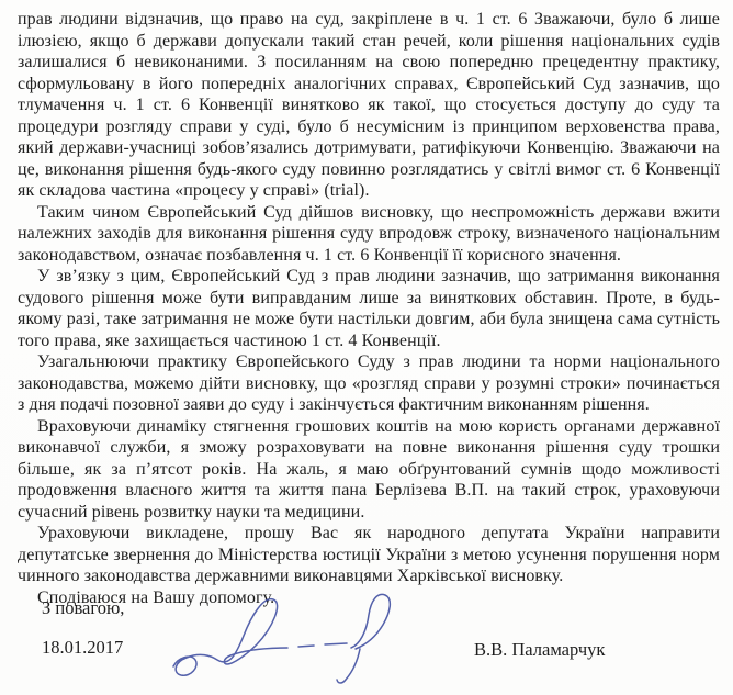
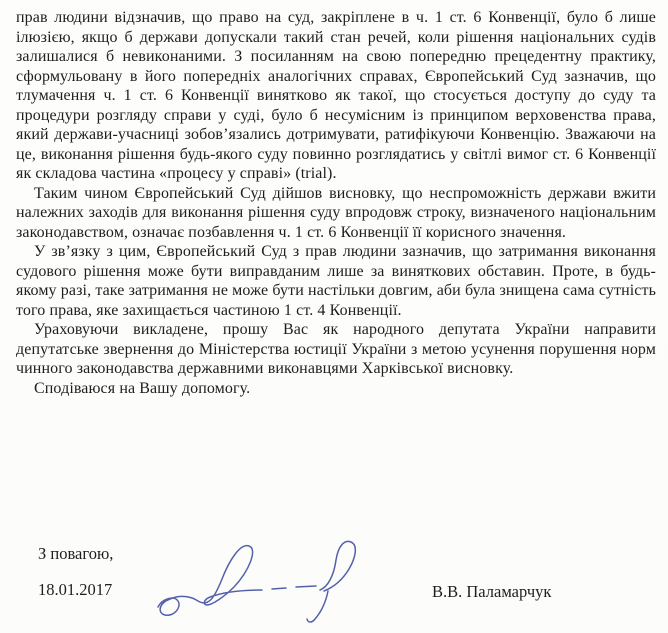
- прав людини відзначив, що право на суд, закріплене в ч. 1 ст. 6 Зважаючи, було б лише ілюзією, якщо б держави допускали такий стан речей, коли рішення національних судів залишалися б невиконаними. З посиланням на свою попередню прецедентну практику, сформульовану в його попередніх аналогічних справах, Європейський Суд зазначив, що тлумачення ч. 1 ст. 6 Конвенції винятково як такої, що стосується доступу до суду та процедури розгляду справи у суді, було б несумісним із принципом верховенства права, який держави-учасниці зобов’язались дотримувати, ратифікуючи Конвенцію. Зважаючи на це, виконання рішення будь-якого суду повинно розглядатись у світлі вимог ст. 6 Конвенції як складова частина «процесу у справі» (trial).
+ прав людини відзначив, що право на суд, закріплене в ч. 1 ст. 6 Конвенції, було б лише ілюзією, якщо б держави допускали такий стан речей, коли рішення національних судів залишалися б невиконаними. З посиланням на свою попередню прецедентну практику, сформульовану в його попередніх аналогічних справах, Європейський Суд зазначив, що тлумачення ч. 1 ст. 6 Конвенції винятково як такої, що стосується доступу до суду та процедури розгляду справи у суді, було б несумісним із принципом верховенства права, який держави-учасниці зобов’язались дотримувати, ратифікуючи Конвенцію. Зважаючи на це, виконання рішення будь-якого суду повинно розглядатись у світлі вимог ст. 6 Конвенції як складова частина «процесу у справі» (trial).
  Таким чином Європейський Суд дійшов висновку, що неспроможність держави вжити належних заходів для виконання рішення суду впродовж строку, визначеного національним законодавством, означає позбавлення ч. 1 ст. 6 Конвенції її корисного значення.
  У зв’язку з цим, Європейський Суд з прав людини зазначив, що затримання виконання судового рішення може бути виправданим лише за виняткових обставин. Проте, в будь-якому разі, таке затримання не може бути настільки довгим, аби була знищена сама сутність того права, яке захищається частиною 1 ст. 4 Конвенції.
- Узагальнюючи практику Європейського Суду з прав людини та норми національного законодавства, можемо дійти висновку, що «розгляд справи у розумні строки» починається з дня подачі позовної заяви до суду і закінчується фактичним виконанням рішення.
- Враховуючи динаміку стягнення грошових коштів на мою користь органами державної виконавчої служби, я зможу розраховувати на повне виконання рішення суду трошки більше, як за п’ятсот років. На жаль, я маю обґрунтований сумнів щодо можливості продовження власного життя та життя пана Берлізева В.П. на такий строк, ураховуючи сучасний рівень розвитку науки та медицини.
  Ураховуючи викладене, прошу Вас як народного депутата України направити депутатське звернення до Міністерства юстиції України з метою усунення порушення норм чинного законодавства державними виконавцями Харківської висновку.
  Сподіваюся на Вашу допомогу.
  З повагою,
  18.01.2017
  В.В. Паламарчук
